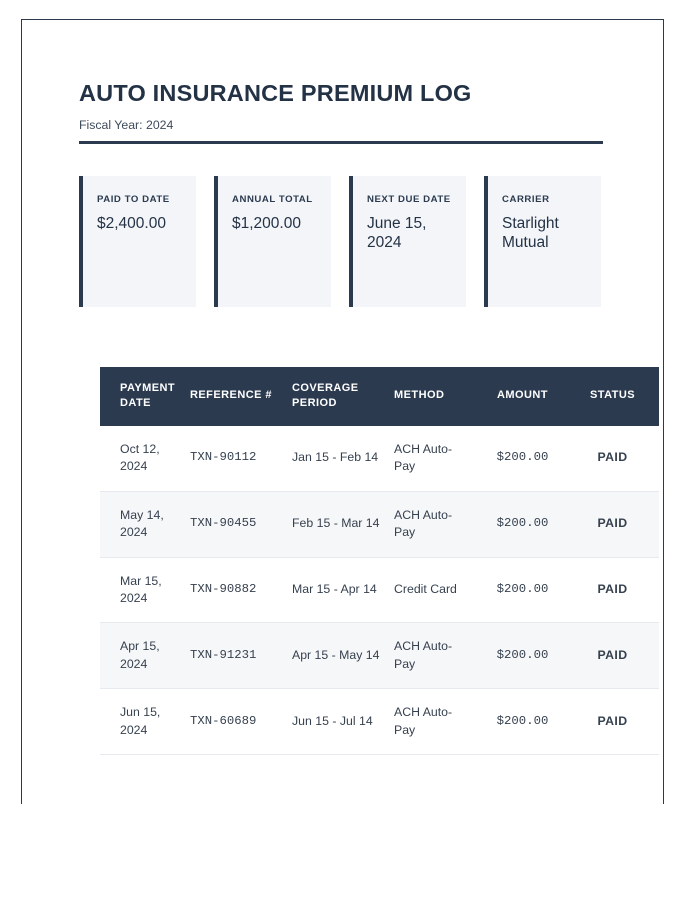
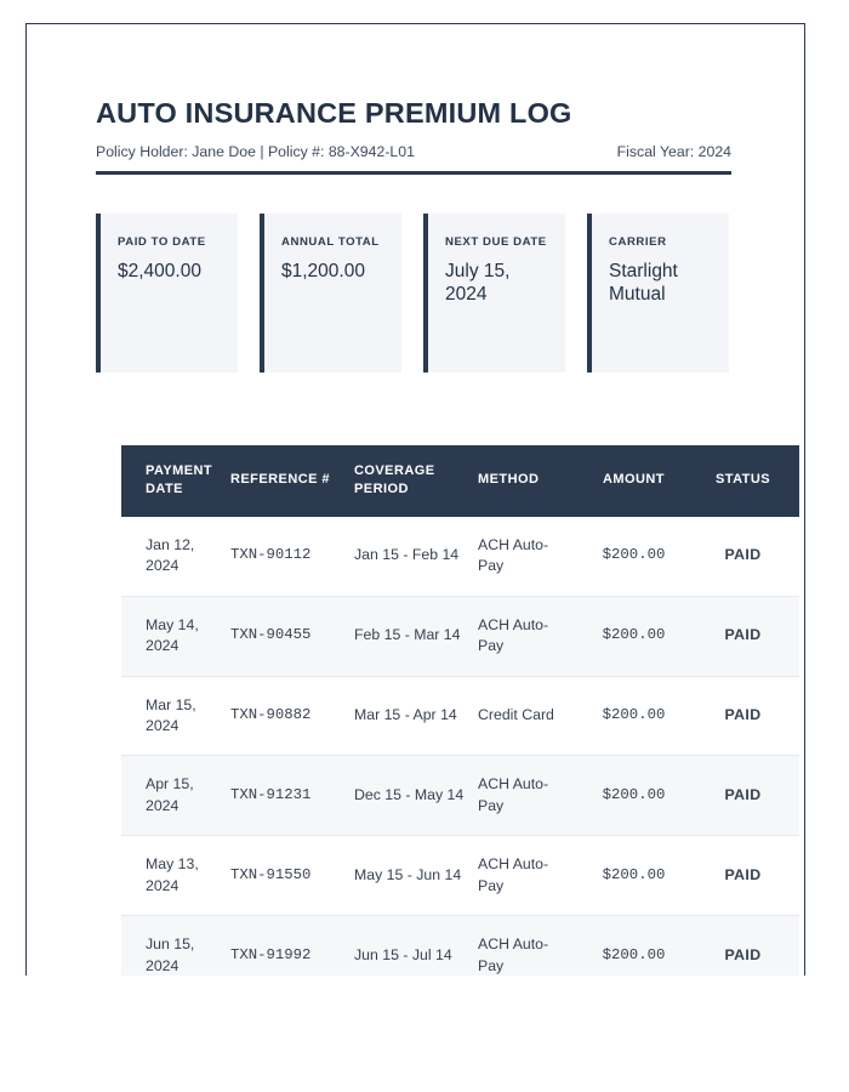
  AUTO INSURANCE PREMIUM LOG
+ Policy Holder: Jane Doe | Policy #: 88-X942-L01
  Fiscal Year: 2024
  PAID TO DATE
  $2,400.00
  ANNUAL TOTAL
  $1,200.00
  NEXT DUE DATE
- June 15, 2024
+ July 15, 2024
  CARRIER
  Starlight Mutual
  PAYMENT DATE	REFERENCE #	COVERAGE PERIOD	METHOD	AMOUNT	STATUS
- Oct 12, 2024	TXN-90112	Jan 15 - Feb 14	ACH Auto-Pay	$200.00	PAID
+ Jan 12, 2024	TXN-90112	Jan 15 - Feb 14	ACH Auto-Pay	$200.00	PAID
  May 14, 2024	TXN-90455	Feb 15 - Mar 14	ACH Auto-Pay	$200.00	PAID
  Mar 15, 2024	TXN-90882	Mar 15 - Apr 14	Credit Card	$200.00	PAID
- Apr 15, 2024	TXN-91231	Apr 15 - May 14	ACH Auto-Pay	$200.00	PAID
+ Apr 15, 2024	TXN-91231	Dec 15 - May 14	ACH Auto-Pay	$200.00	PAID
+ May 13, 2024	TXN-91550	May 15 - Jun 14	ACH Auto-Pay	$200.00	PAID
- Jun 15, 2024	TXN-60689	Jun 15 - Jul 14	ACH Auto-Pay	$200.00	PAID
+ Jun 15, 2024	TXN-91992	Jun 15 - Jul 14	ACH Auto-Pay	$200.00	PAID
